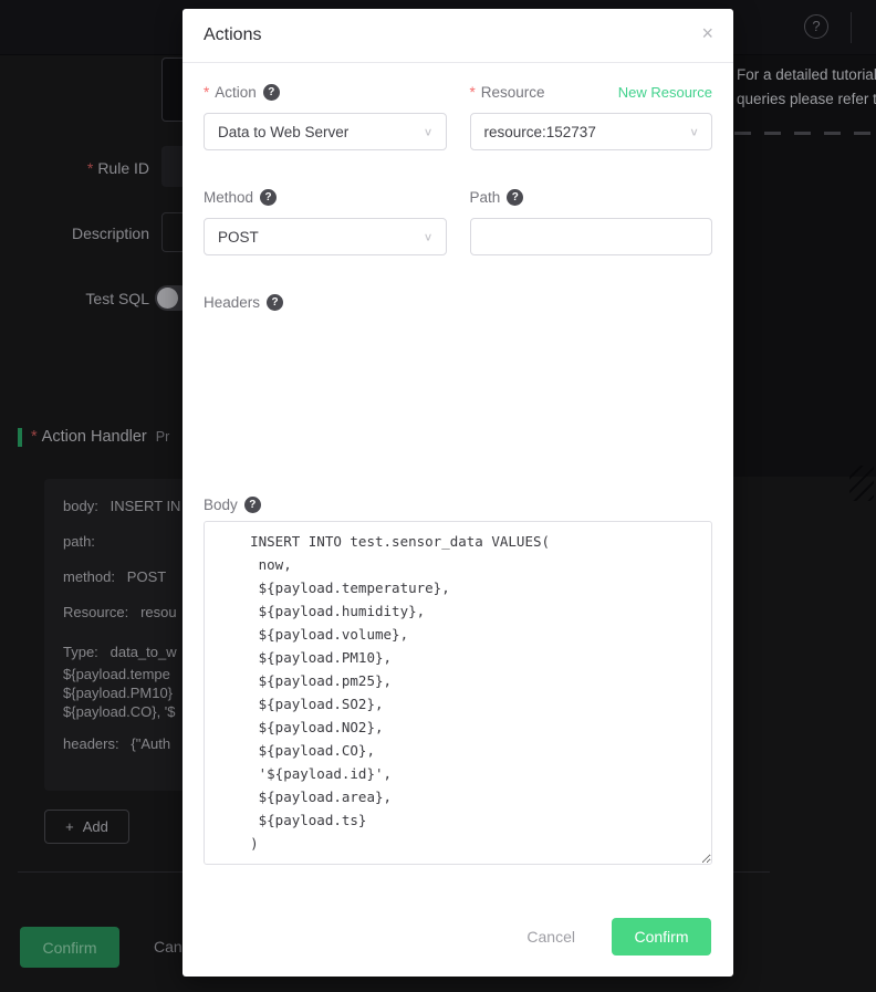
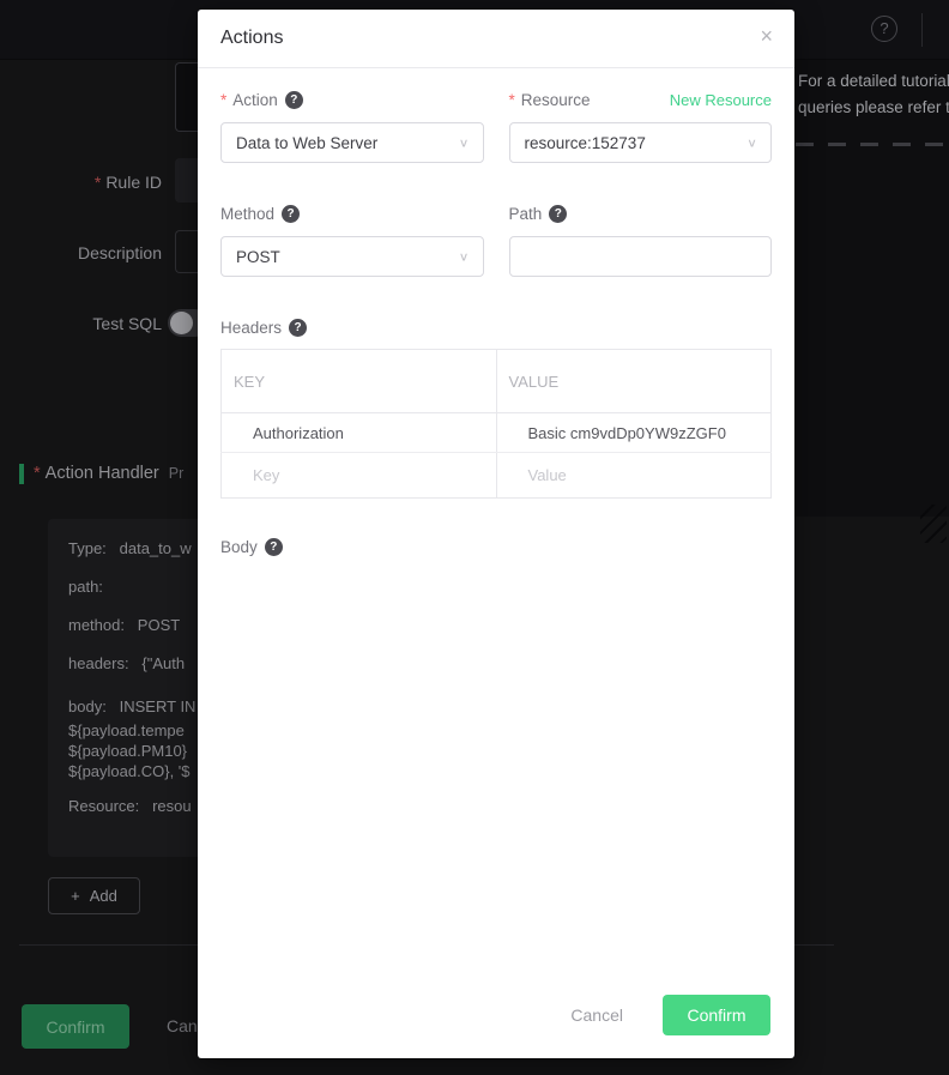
  ?
  For a detailed tutorial
  queries please refer t
  * Rule ID
  Description
  Test SQL
  * Action Handler Pr
- body: INSERT IN
+ Type: data_to_w
  path:
  method: POST
- Resource: resou
+ headers: {"Auth
- Type: data_to_w
+ body: INSERT IN
  ${payload.tempe
  ${payload.PM10}
  ${payload.CO}, '$
- headers: {"Auth
+ Resource: resou
  +
  Add
  Confirm
  Actions
  ×
  *
  Action
  ?
  *
  Resource
  New Resource
  Data to Web Server
  ∨
  resource:152737
  ∨
  Method
  ?
  Path
  ?
  POST
  ∨
  Headers
  ?
+ KEY	VALUE
+ Authorization	Basic cm9vdDp0YW9zZGF0
+ Key	Value
  Body
  ?
- INSERT INTO test.sensor_data VALUES(
- now,
- ${payload.temperature},
- ${payload.humidity},
- ${payload.volume},
- ${payload.PM10},
- ${payload.pm25},
- ${payload.SO2},
- ${payload.NO2},
- ${payload.CO},
- '${payload.id}',
- ${payload.area},
- ${payload.ts}
- )
  Cancel
  Confirm
